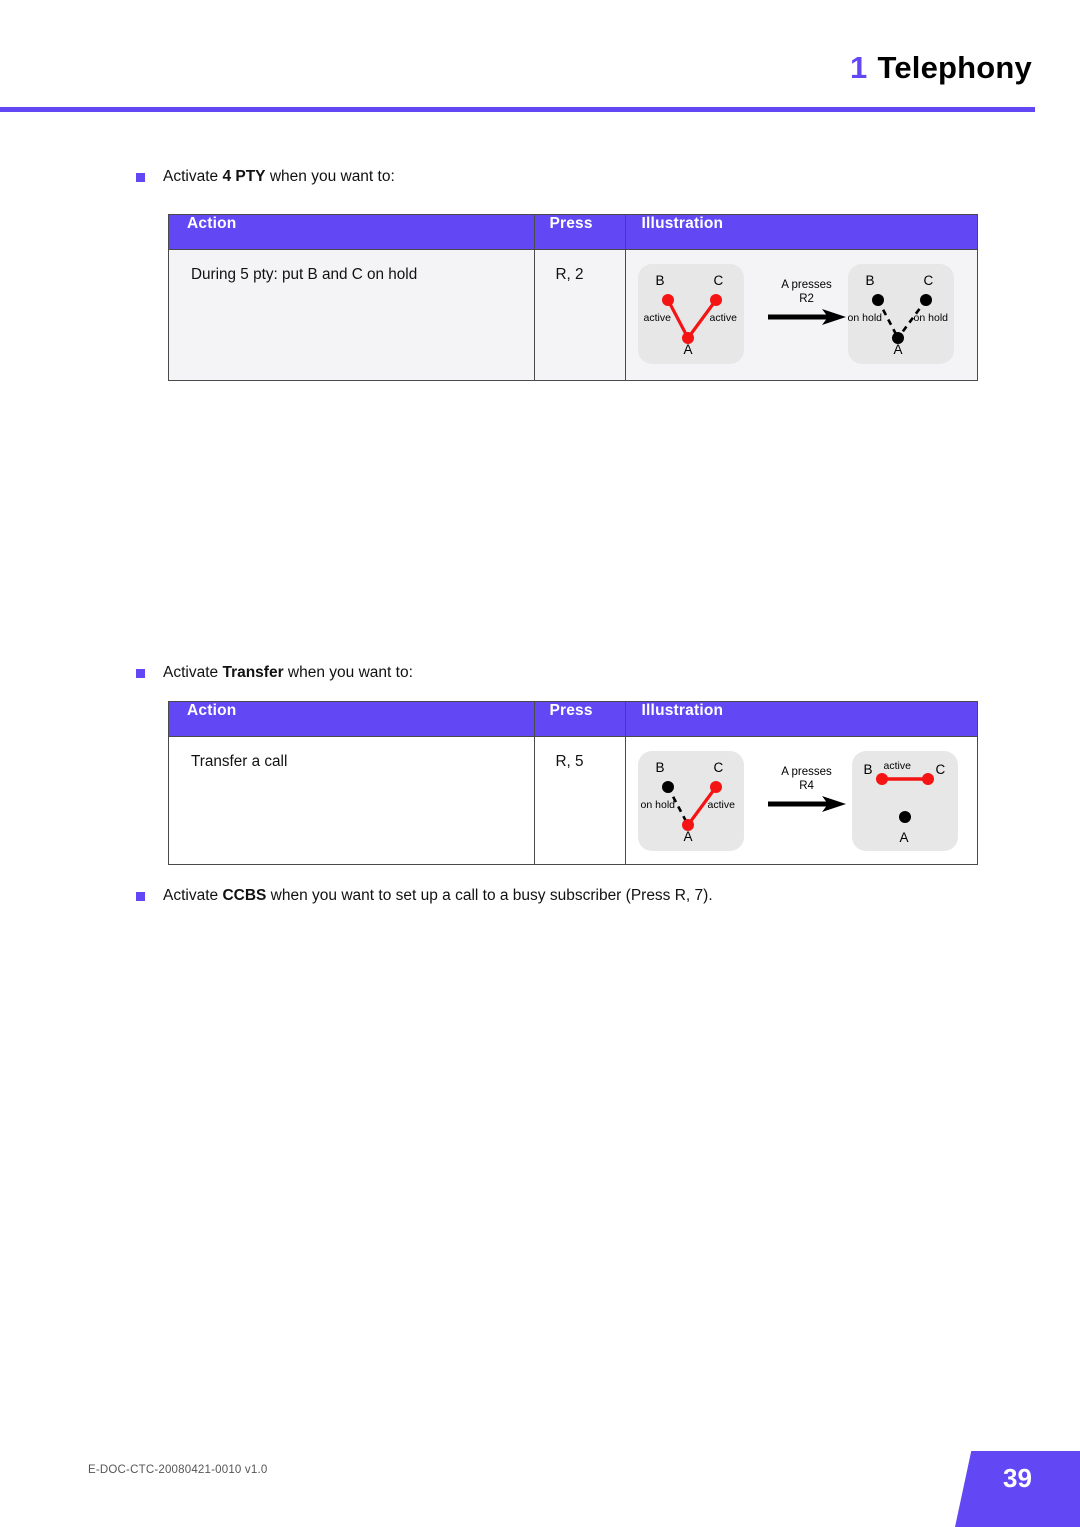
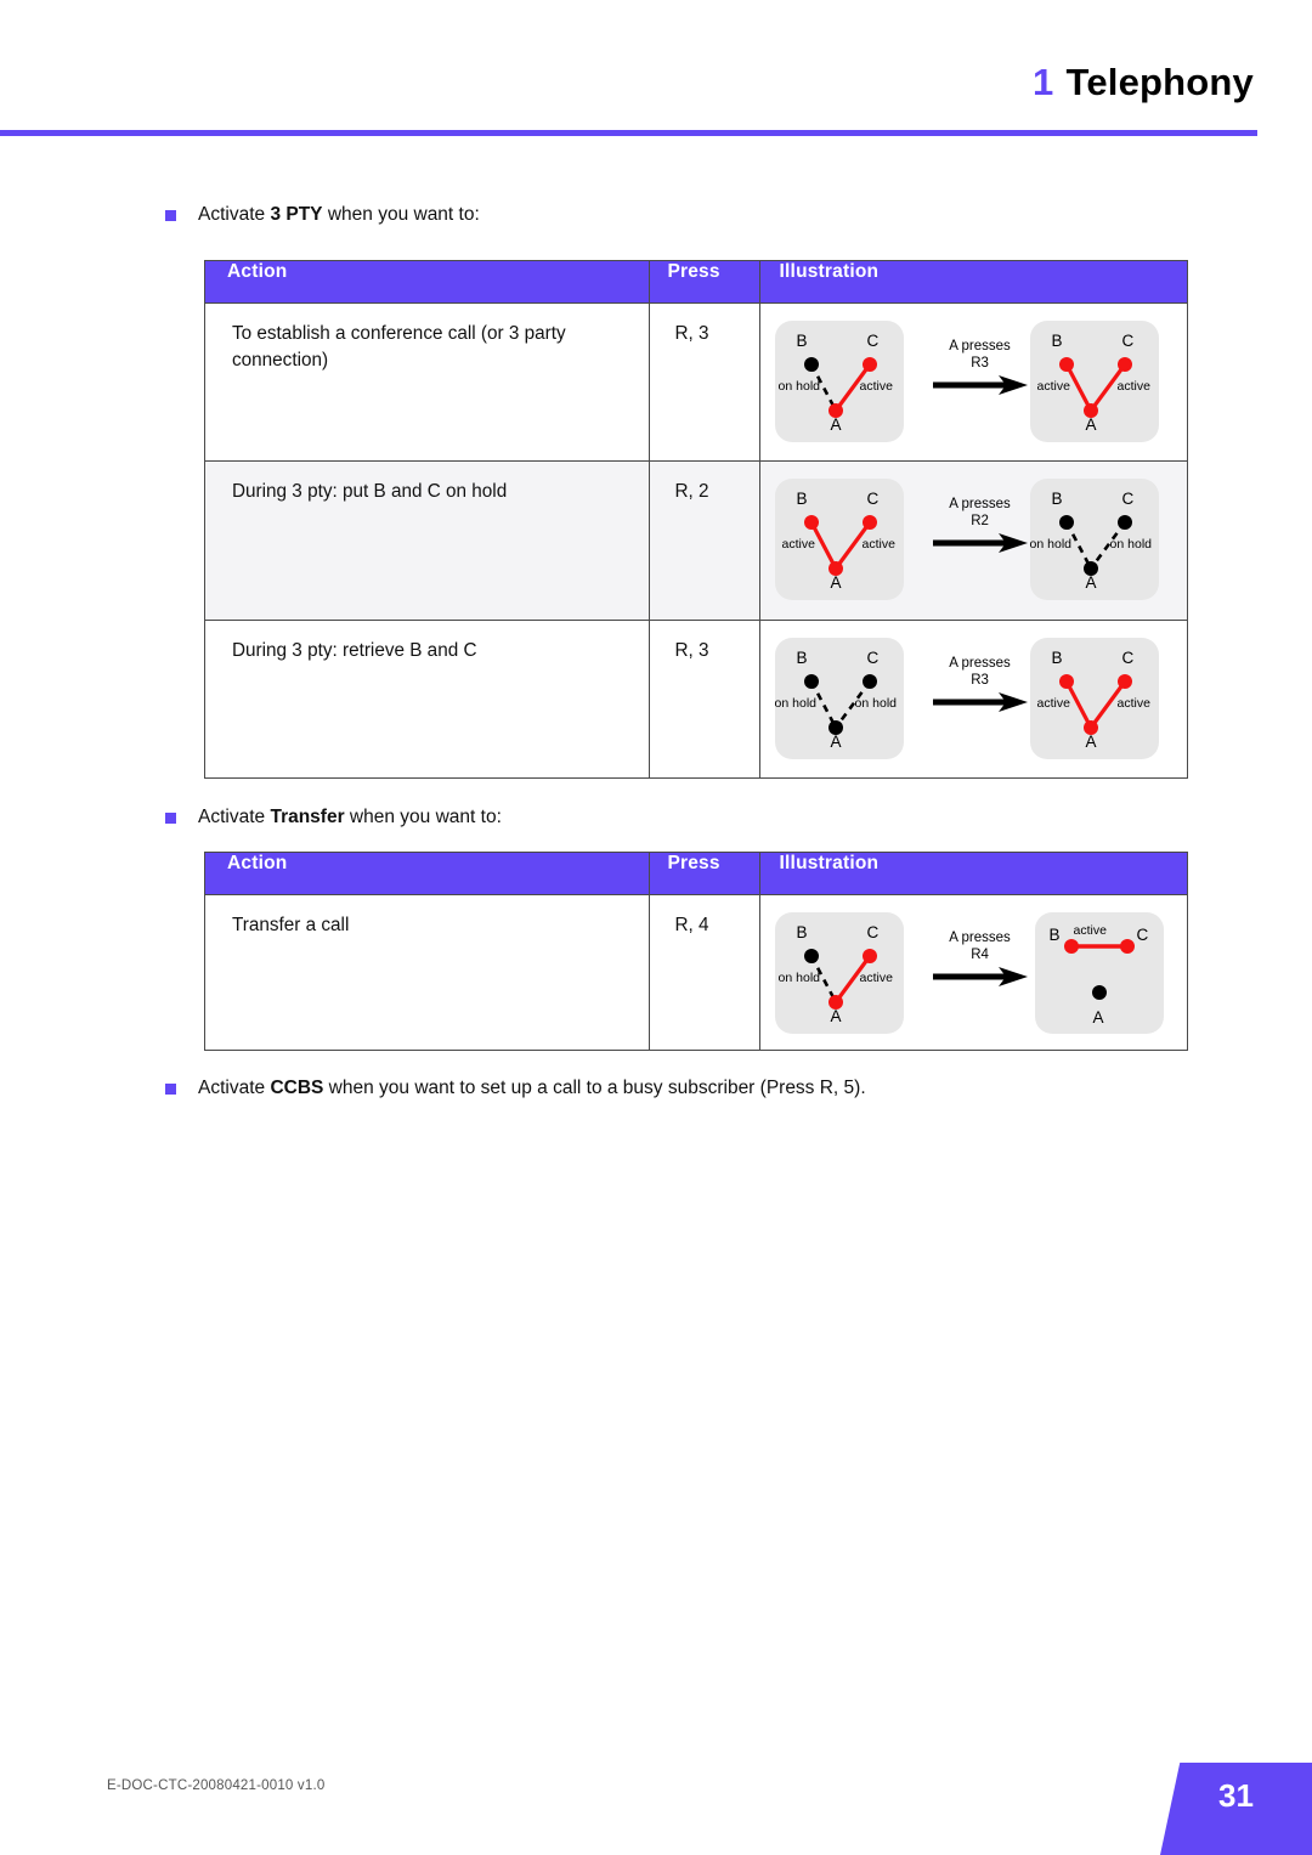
  1 Telephony
- Activate 4 PTY when you want to:
+ Activate 3 PTY when you want to:
  Action	Press	Illustration
+ To establish a conference call (or 3 party connection)	R, 3	B C A on hold active A presses R3 B C A active active
- During 5 pty: put B and C on hold	R, 2	B C A active active A presses R2 B C A on hold on hold
+ During 3 pty: put B and C on hold	R, 2	B C A active active A presses R2 B C A on hold on hold
+ During 3 pty: retrieve B and C	R, 3	B C A on hold on hold A presses R3 B C A active active
  Activate Transfer when you want to:
  Action	Press	Illustration
- Transfer a call	R, 5	B C A on hold active A presses R4 B C A active
+ Transfer a call	R, 4	B C A on hold active A presses R4 B C A active
- Activate CCBS when you want to set up a call to a busy subscriber (Press R, 7).
+ Activate CCBS when you want to set up a call to a busy subscriber (Press R, 5).
  E-DOC-CTC-20080421-0010 v1.0
- 39
+ 31
